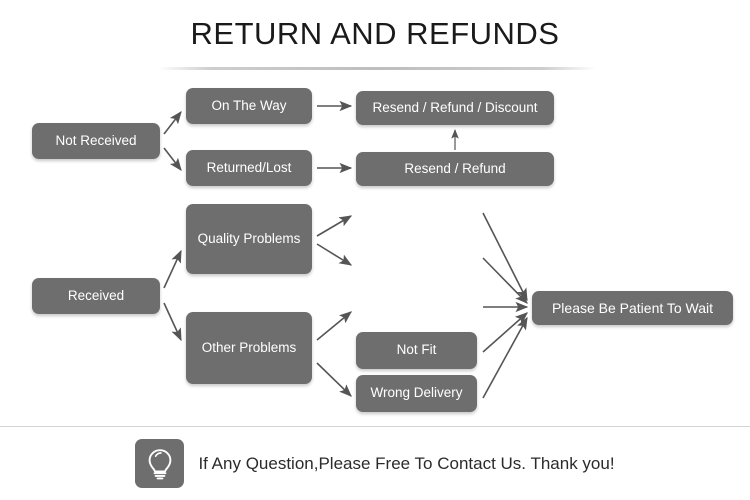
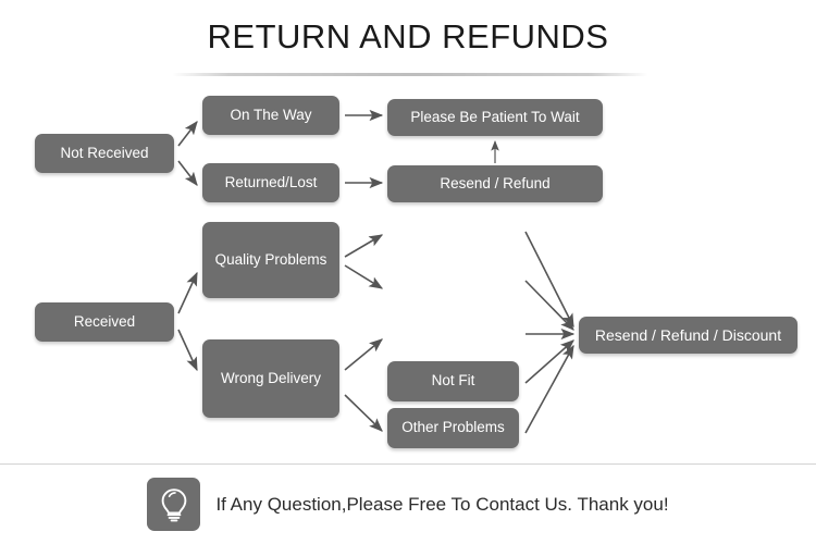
  RETURN AND REFUNDS
  Not Received
  On The Way
  Returned/Lost
- Resend / Refund / Discount
+ Please Be Patient To Wait
  Resend / Refund
  Received
  Quality Problems
- Other Problems
+ Wrong Delivery
  Not Fit
- Wrong Delivery
+ Other Problems
- Please Be Patient To Wait
+ Resend / Refund / Discount
  If Any Question,Please Free To Contact Us. Thank you!
